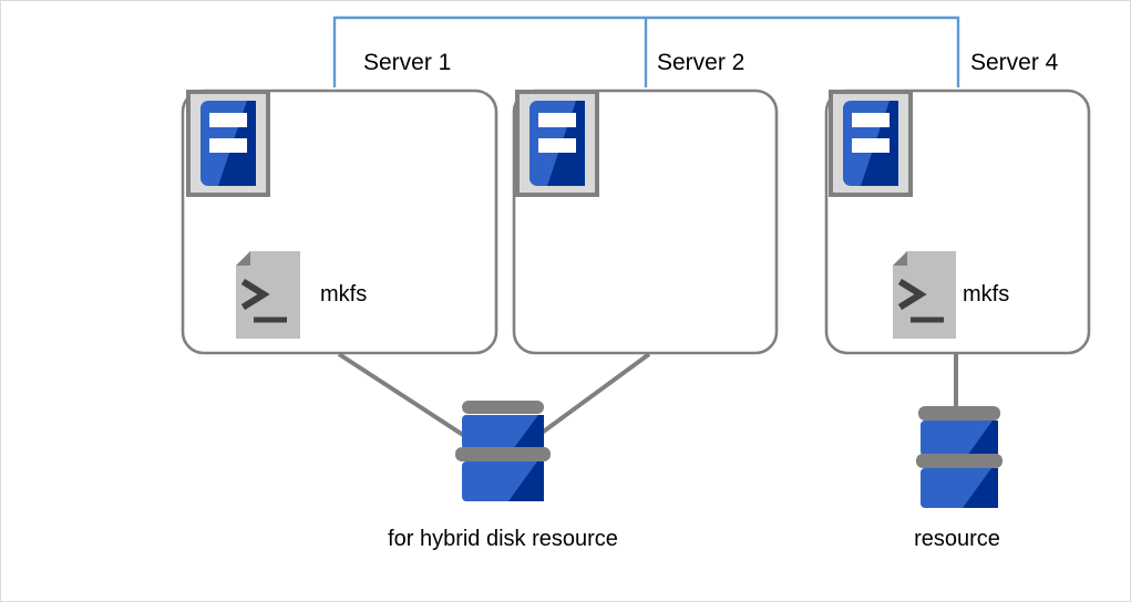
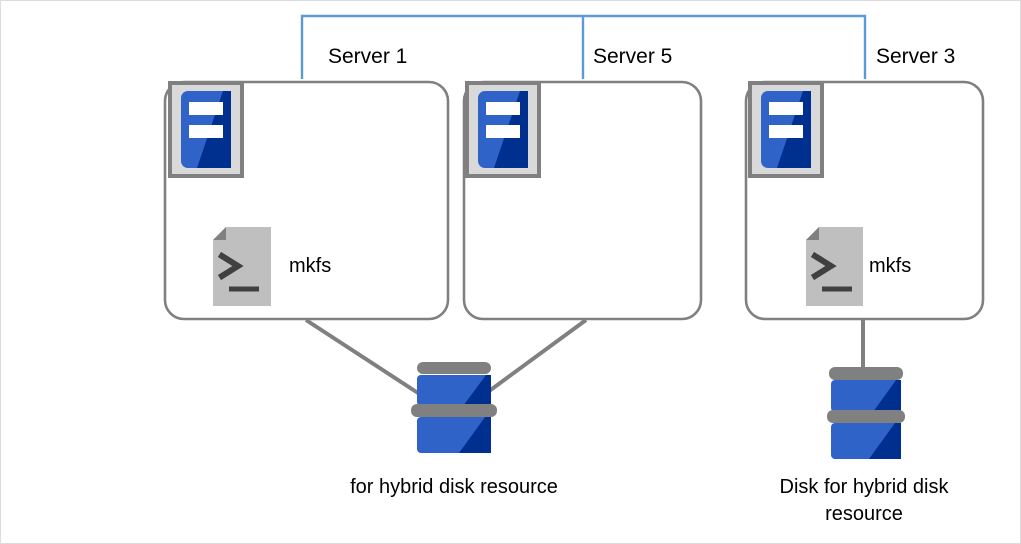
  Server 1
- Server 2
+ Server 5
- Server 4
+ Server 3
  mkfs
  mkfs
  for hybrid disk resource
+ Disk for hybrid disk
  resource
